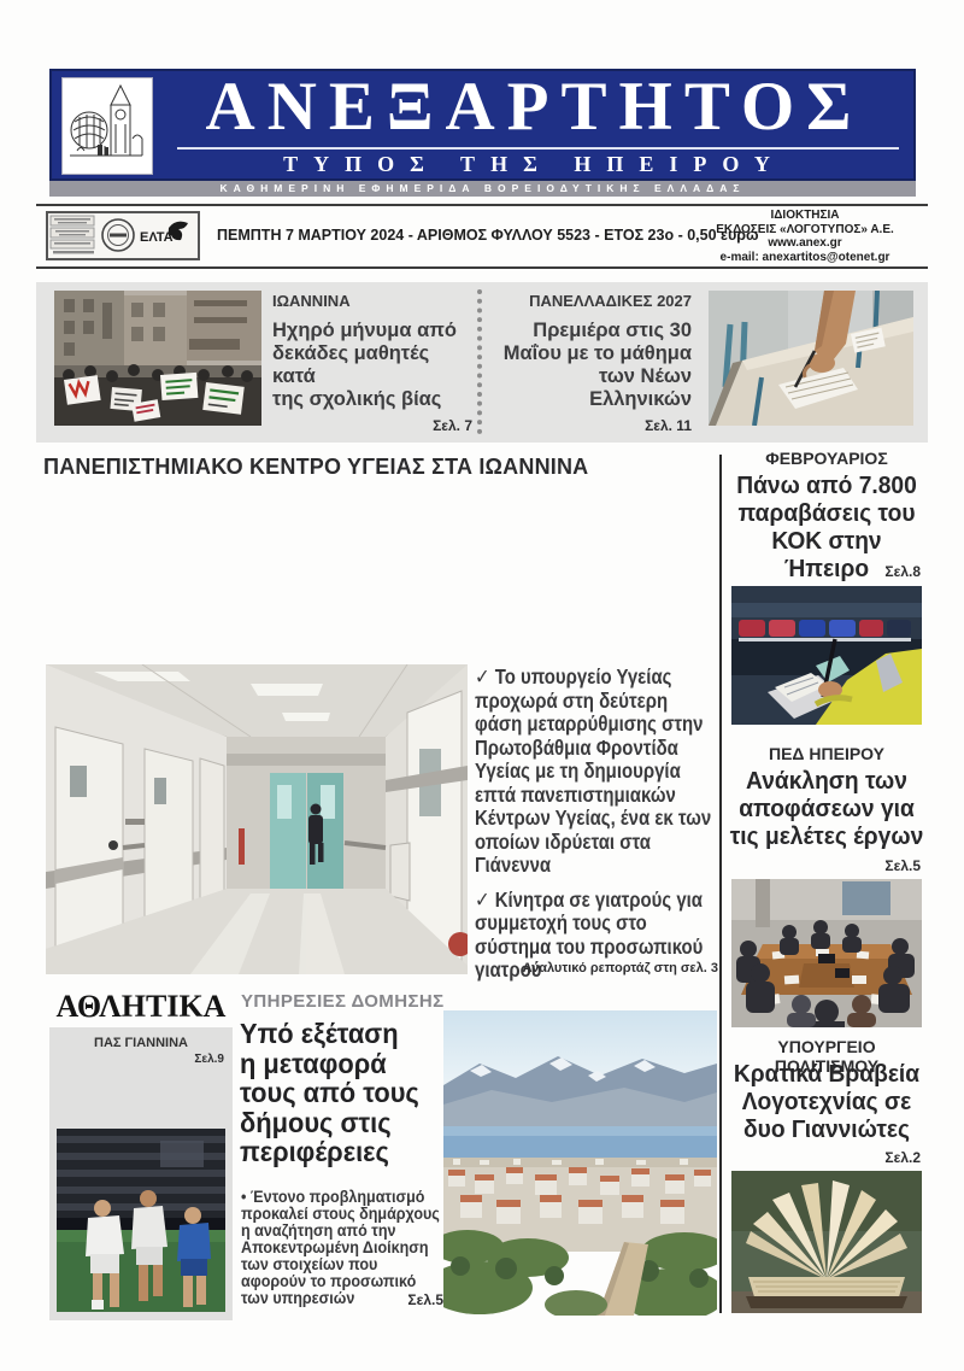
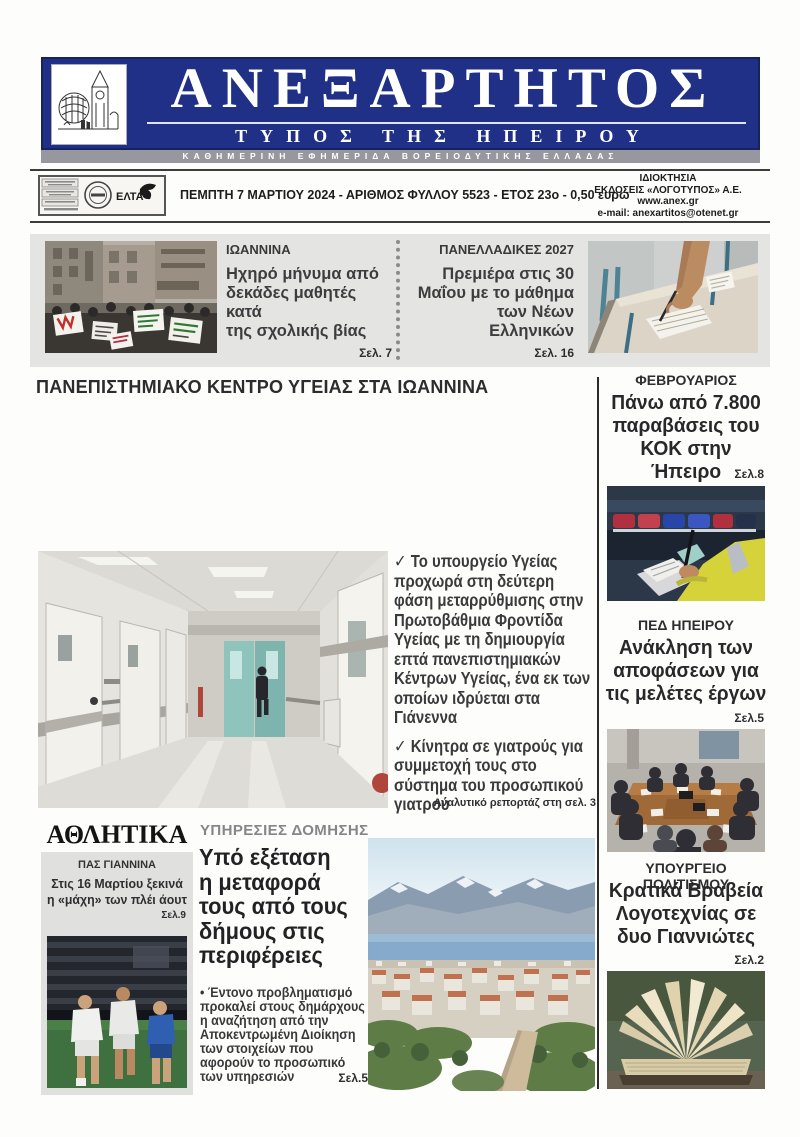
  ΑΝΕΞΑΡΤΗΤΟΣ
  ΤΥΠΟΣ ΤΗΣ ΗΠΕΙΡΟΥ
  ΚΑΘΗΜΕΡΙΝΗ ΕΦΗΜΕΡΙΔΑ ΒΟΡΕΙΟΔΥΤΙΚΗΣ ΕΛΛΑΔΑΣ
  ΕΛΤΑ
  ΠΕΜΠΤΗ 7 ΜΑΡΤΙΟΥ 2024 - ΑΡΙΘΜΟΣ ΦΥΛΛΟΥ 5523 - ΕΤΟΣ 23ο -
  ΙΔΙΟΚΤΗΣΙΑ
  ΕΚΔΟΣΕΙΣ «ΛΟΓΟΤΥΠΟΣ» Α.Ε.
  www.anex.gr
  e-mail: anexartitos@otenet.gr
  ΙΩΑΝΝΙΝΑ
  Ηχηρό μήνυμα από
  δεκάδες μαθητές κατά
  της σχολικής βίας
  Σελ. 7
  ΠΑΝΕΛΛΑΔΙΚΕΣ 2027
  Πρεμιέρα στις 30
  Μαΐου με το μάθημα
  των Νέων Ελληνικών
- Σελ. 11
+ Σελ. 16
  ΠΑΝΕΠΙΣΤΗΜΙΑΚΟ ΚΕΝΤΡΟ ΥΓΕΙΑΣ ΣΤΑ ΙΩΑΝΝΙΝΑ
  ✓ Το υπουργείο Υγείας προχωρά στη δεύτερη φάση μεταρρύθμισης στην Πρωτοβάθμια Φροντίδα Υγείας με τη δημιουργία επτά πανεπιστημιακών Κέντρων Υγείας, ένα εκ των οποίων ιδρύεται στα Γιάνεννα
  ✓ Κίνητρα σε γιατρούς για συμμετοχή τους στο σύστημα του προσωπικού γιατρού
  Αναλυτικό ρεπορτάζ στη σελ. 3
  ΦΕΒΡΟΥΑΡΙΟΣ
  Πάνω από 7.800
  παραβάσεις του
  ΚΟΚ στην Ήπειρο
  Σελ.8
  ΠΕΔ ΗΠΕΙΡΟΥ
  Ανάκληση των
  αποφάσεων για
  τις μελέτες έργων
  Σελ.5
  ΥΠΟΥΡΓΕΙΟ ΠΟΛΙΤΙΣΜΟΥ
  Κρατικά Βραβεία
  Λογοτεχνίας σε
  δυο Γιαννιώτες
  Σελ.2
  ΑΘΛΗΤΙΚΑ
  ΠΑΣ ΓΙΑΝΝΙΝΑ
+ Στις 16 Μαρτίου ξεκινά
+ η «μάχη» των πλέι άουτ
  Σελ.9
  ΥΠΗΡΕΣΙΕΣ ΔΟΜΗΣΗΣ
  Υπό εξέταση
  η μεταφορά
  τους από τους
  δήμους στις
  περιφέρειες
  • Έντονο προβληματισμό προκαλεί στους δημάρχους η αναζήτηση από την Αποκεντρωμένη Διοίκηση των στοιχείων που αφορούν το προσωπικό των υπηρεσιών
  Σελ.5
